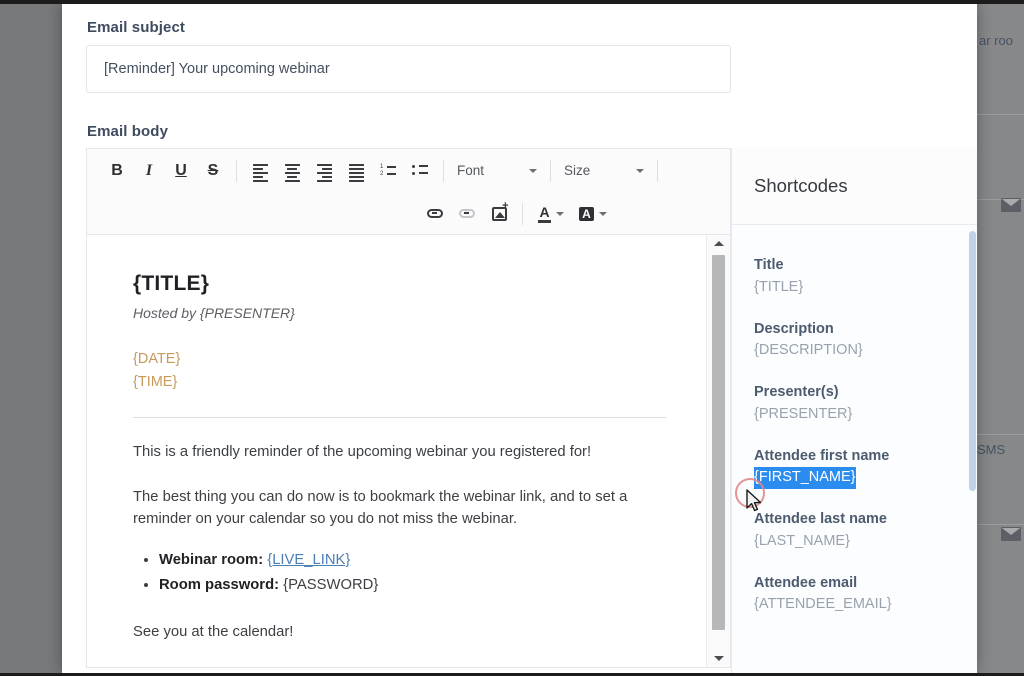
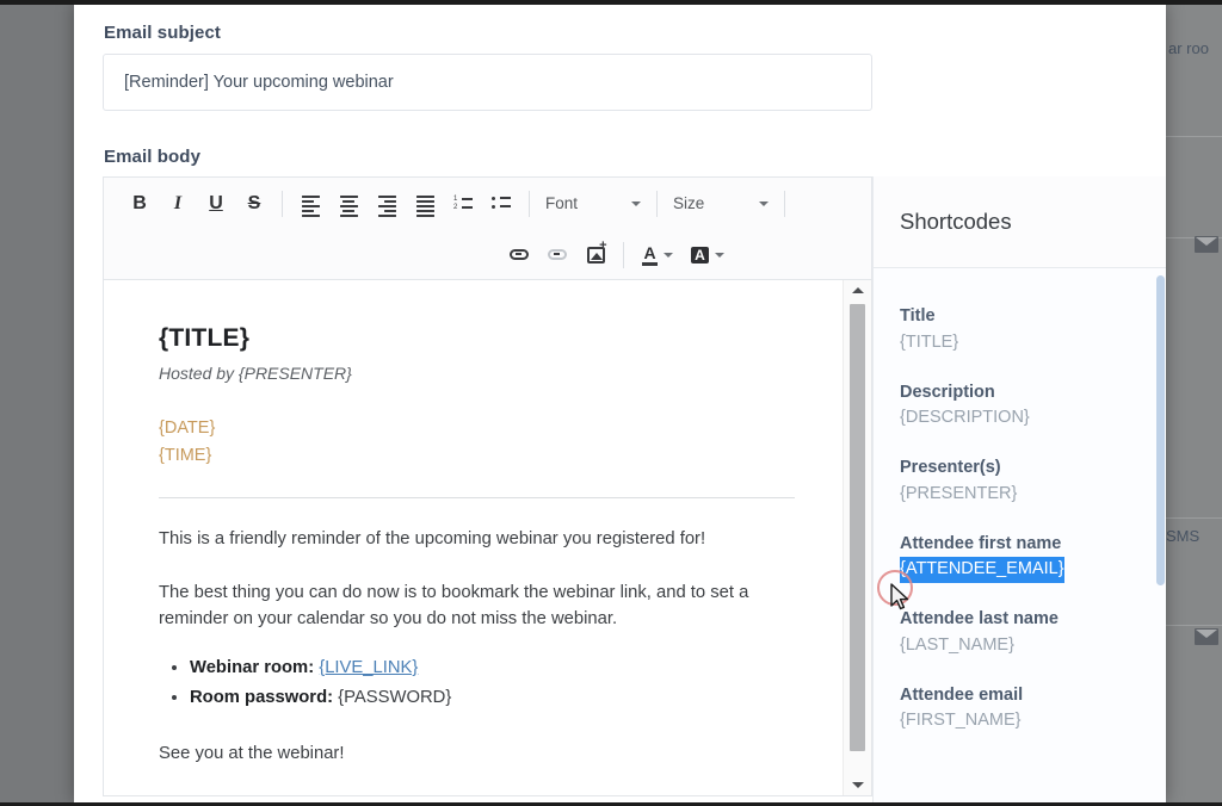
  ar roo
  SMS
  Email subject
  [Reminder] Your upcoming webinar
  Email body
  B
  I
  U
  S
  Font
  Size
  A
  A
  {TITLE}
  Hosted by {PRESENTER}
  {DATE}
  {TIME}
  This is a friendly reminder of the upcoming webinar you registered for!
  The best thing you can do now is to bookmark the webinar link, and to set a reminder on your calendar so you do not miss the webinar.
  Webinar room: {LIVE_LINK}
  Room password: {PASSWORD}
- See you at the calendar!
+ See you at the webinar!
  Shortcodes
  Title
  {TITLE}
  Description
  {DESCRIPTION}
  Presenter(s)
  {PRESENTER}
  Attendee first name
- {FIRST_NAME}
+ {ATTENDEE_EMAIL}
  Attendee last name
  {LAST_NAME}
  Attendee email
- {ATTENDEE_EMAIL}
+ {FIRST_NAME}
